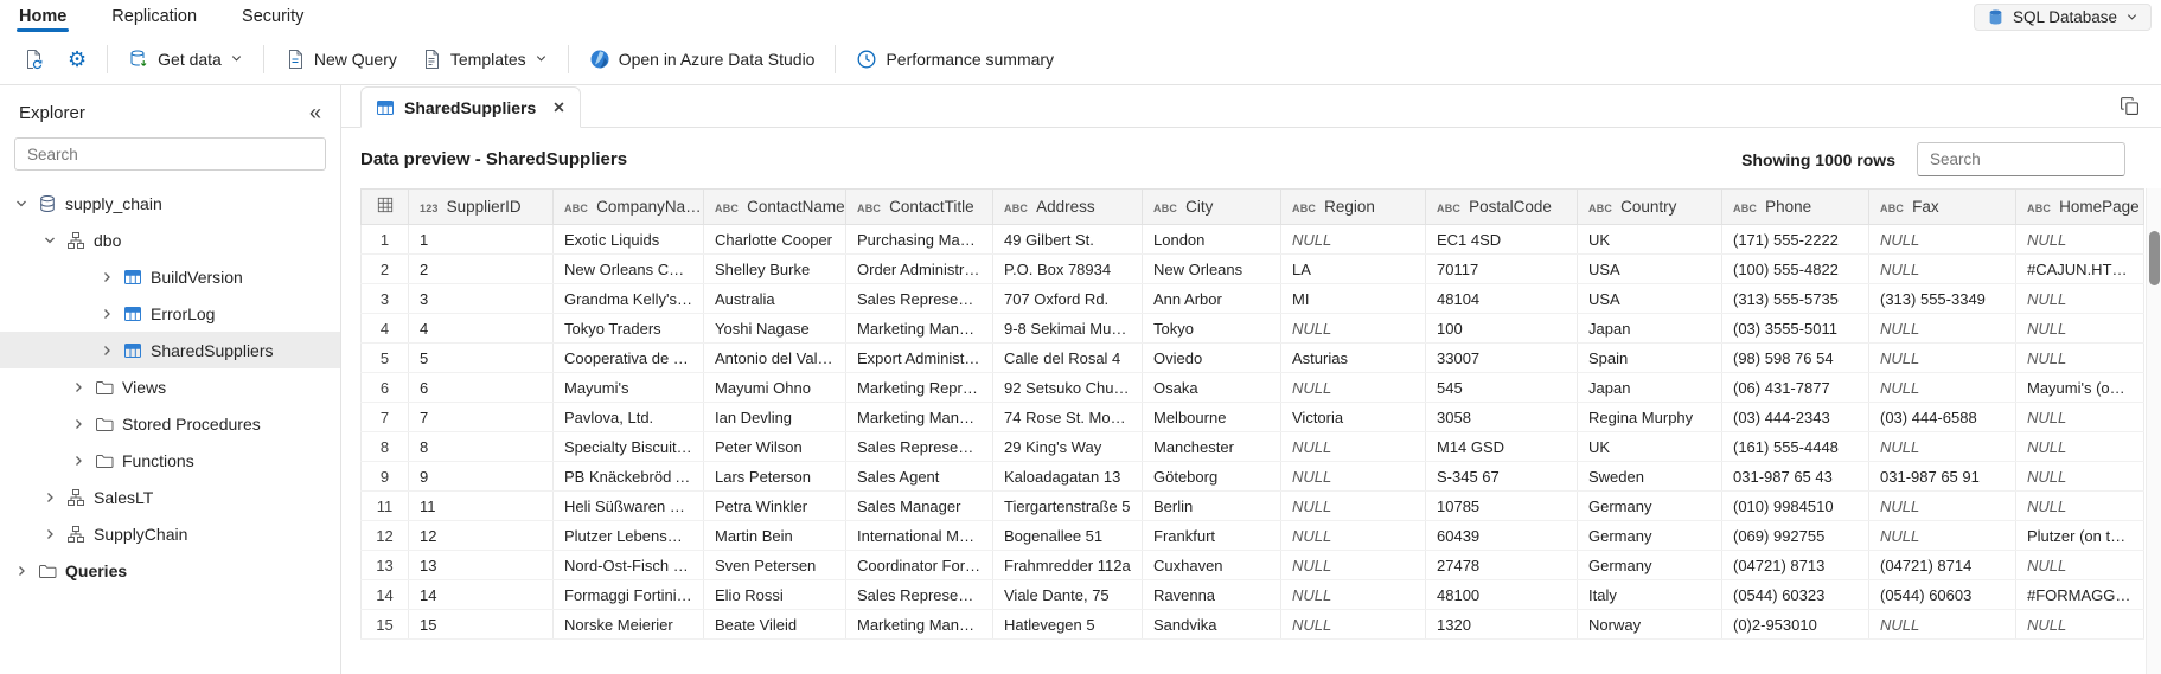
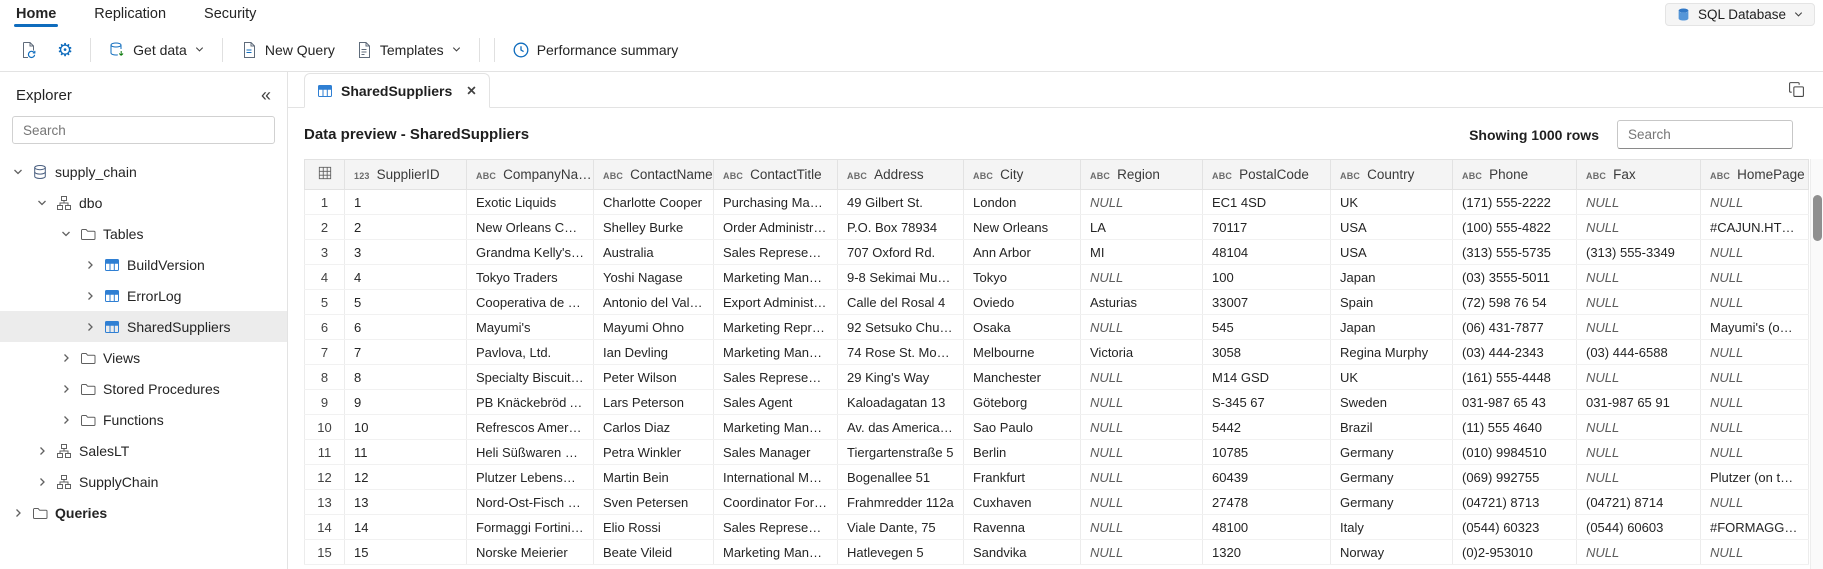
  Home
  Replication
  Security
  SQL Database
  ⚙
  Get data
  New Query
  Templates
- Open in Azure Data Studio
  Performance summary
  Explorer
  «
  Search
  supply_chain
  dbo
+ Tables
  BuildVersion
  ErrorLog
  SharedSuppliers
  Views
  Stored Procedures
  Functions
  SalesLT
  SupplyChain
  Queries
  SharedSuppliers
  ✕
  Data preview - SharedSuppliers
  Showing 1000 rows
  Search
  	123 SupplierID	ABC CompanyNa…	ABC ContactName	ABC ContactTitle	ABC Address	ABC City	ABC Region	ABC PostalCode	ABC Country	ABC Phone	ABC Fax	ABC HomePage
  1	1	Exotic Liquids	Charlotte Cooper	Purchasing Mana…	49 Gilbert St.	London	NULL	EC1 4SD	UK	(171) 555-2222	NULL	NULL
  2	2	New Orleans Caju…	Shelley Burke	Order Administrat…	P.O. Box 78934	New Orleans	LA	70117	USA	(100) 555-4822	NULL	#CAJUN.HTM#
  3	3	Grandma Kelly's …	Australia	Sales Representati	707 Oxford Rd.	Ann Arbor	MI	48104	USA	(313) 555-5735	(313) 555-3349	NULL
  4	4	Tokyo Traders	Yoshi Nagase	Marketing Manager	9-8 Sekimai Musa…	Tokyo	NULL	100	Japan	(03) 3555-5011	NULL	NULL
- 5	5	Cooperativa de Q…	Antonio del Valle …	Export Administra…	Calle del Rosal 4	Oviedo	Asturias	33007	Spain	(98) 598 76 54	NULL	NULL
+ 5	5	Cooperativa de Q…	Antonio del Valle …	Export Administra…	Calle del Rosal 4	Oviedo	Asturias	33007	Spain	(72) 598 76 54	NULL	NULL
  6	6	Mayumi's	Mayumi Ohno	Marketing Repres…	92 Setsuko Chuo-…	Osaka	NULL	545	Japan	(06) 431-7877	NULL	Mayumi's (on the
  7	7	Pavlova, Ltd.	Ian Devling	Marketing Manager	74 Rose St. Mooni…	Melbourne	Victoria	3058	Regina Murphy	(03) 444-2343	(03) 444-6588	NULL
  8	8	Specialty Biscuits, …	Peter Wilson	Sales Representati	29 King's Way	Manchester	NULL	M14 GSD	UK	(161) 555-4448	NULL	NULL
  9	9	PB Knäckebröd AB	Lars Peterson	Sales Agent	Kaloadagatan 13	Göteborg	NULL	S-345 67	Sweden	031-987 65 43	031-987 65 91	NULL
+ 10	10	Refrescos Americ…	Carlos Diaz	Marketing Manager	Av. das American…	Sao Paulo	NULL	5442	Brazil	(11) 555 4640	NULL	NULL
  11	11	Heli Süßwaren G…	Petra Winkler	Sales Manager	Tiergartenstraße 5	Berlin	NULL	10785	Germany	(010) 9984510	NULL	NULL
  12	12	Plutzer Lebensmit…	Martin Bein	International Mar…	Bogenallee 51	Frankfurt	NULL	60439	Germany	(069) 992755	NULL	Plutzer (on the W
  13	13	Nord-Ost-Fisch H…	Sven Petersen	Coordinator Forei…	Frahmredder 112a	Cuxhaven	NULL	27478	Germany	(04721) 8713	(04721) 8714	NULL
  14	14	Formaggi Fortini s…	Elio Rossi	Sales Representati	Viale Dante, 75	Ravenna	NULL	48100	Italy	(0544) 60323	(0544) 60603	#FORMAGGI.HT
  15	15	Norske Meierier	Beate Vileid	Marketing Manager	Hatlevegen 5	Sandvika	NULL	1320	Norway	(0)2-953010	NULL	NULL
